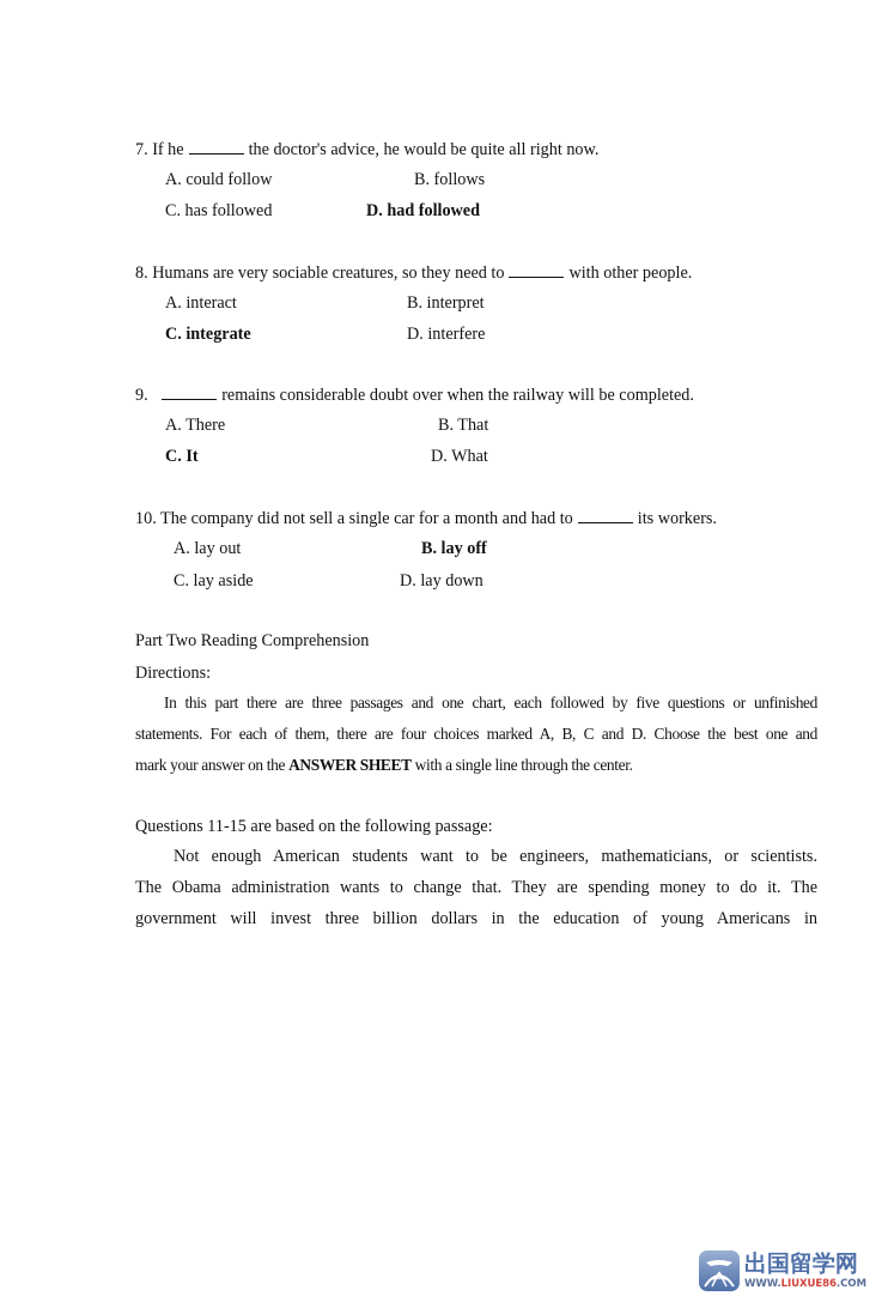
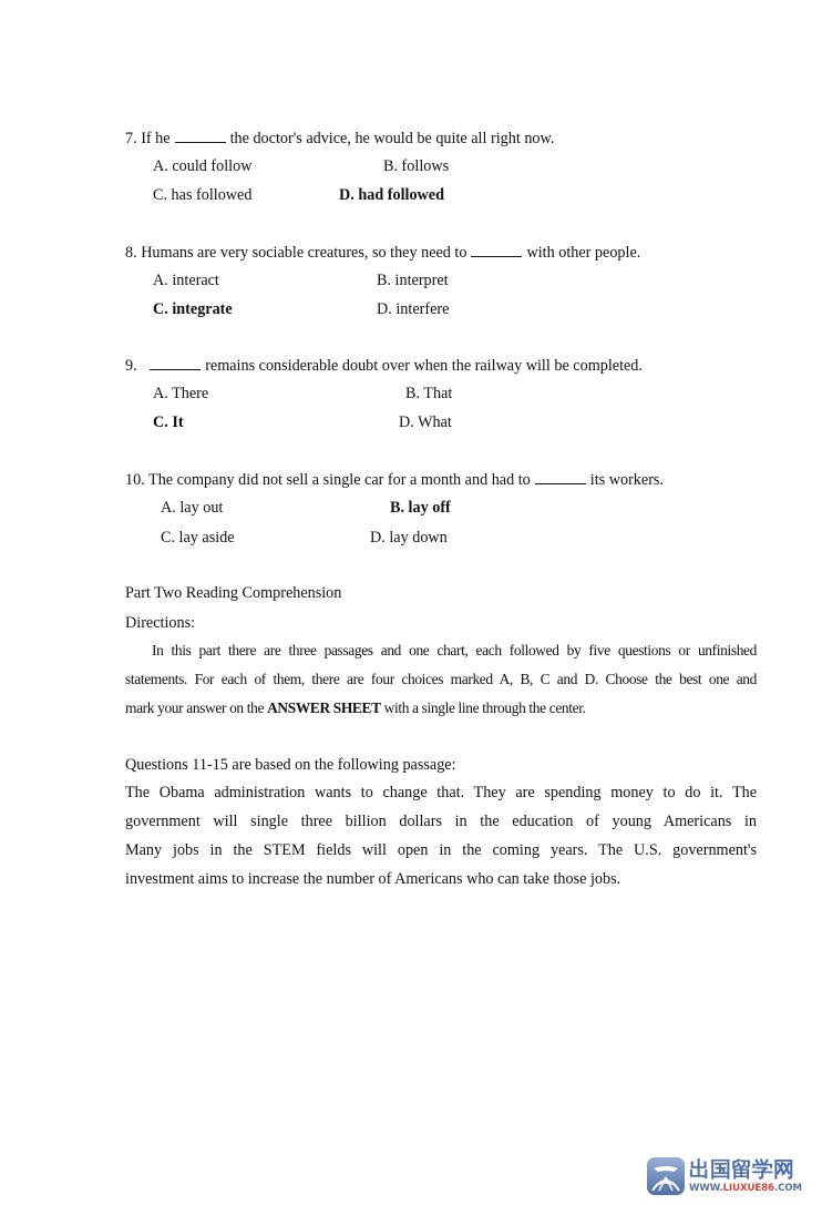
  7. If he the doctor's advice, he would be quite all right now.
  A. could follow
  B. follows
  C. has followed
  D. had followed
  8. Humans are very sociable creatures, so they need to with other people.
  A. interact
  B. interpret
  C. integrate
  D. interfere
  9. remains considerable doubt over when the railway will be completed.
  A. There
  B. That
  C. It
  D. What
  10. The company did not sell a single car for a month and had to its workers.
  A. lay out
  B. lay off
  C. lay aside
  D. lay down
  Part Two Reading Comprehension
  Directions:
  In this part there are three passages and one chart, each followed by five questions or unfinished
  statements. For each of them, there are four choices marked A, B, C and D. Choose the best one and
  mark your answer on the ANSWER SHEET with a single line through the center.
  Questions 11-15 are based on the following passage:
- Not enough American students want to be engineers, mathematicians, or scientists.
  The Obama administration wants to change that. They are spending money to do it. The
- government will invest three billion dollars in the education of young Americans in
+ government will single three billion dollars in the education of young Americans in
+ Many jobs in the STEM fields will open in the coming years. The U.S. government's
+ investment aims to increase the number of Americans who can take those jobs.
  出国留学网
  WWW.LIUXUE86.COM
